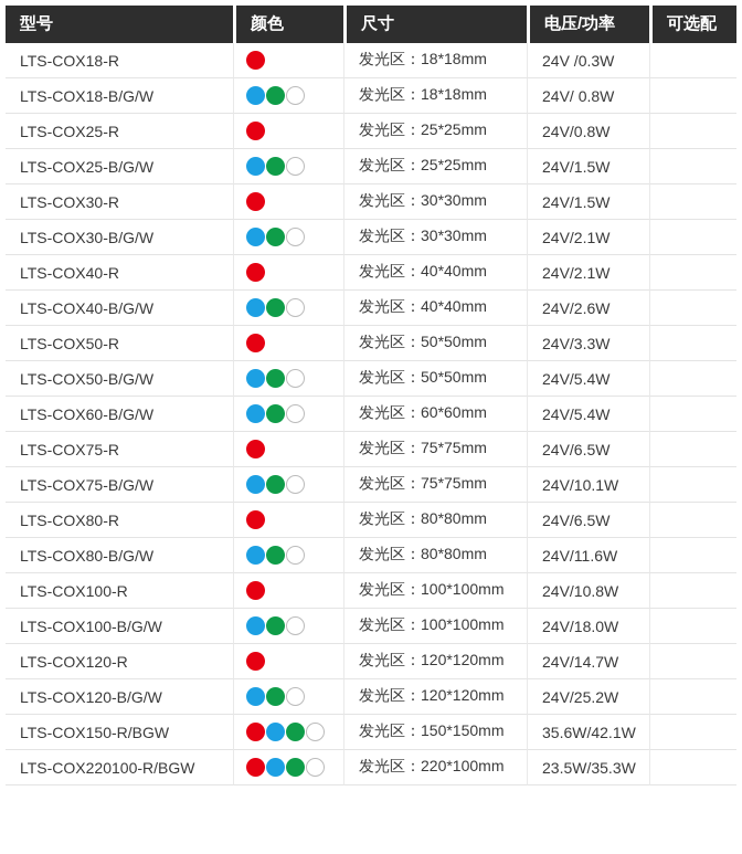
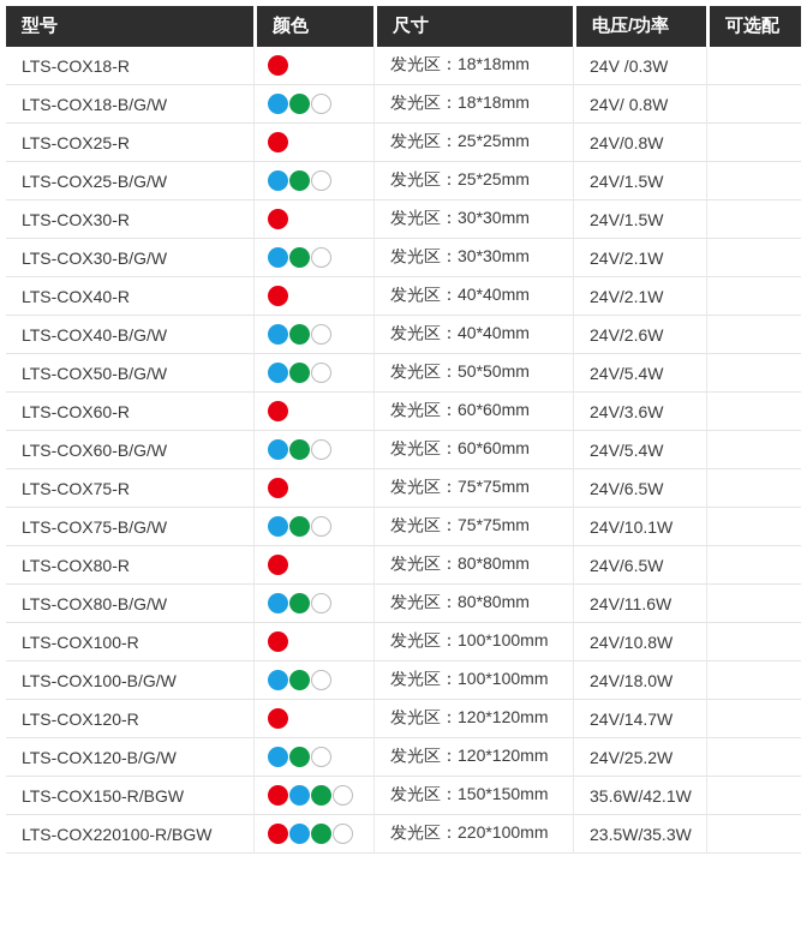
  型号	颜色	尺寸	电压/功率	可选配
  LTS-COX18-R		发光区：18*18mm	24V /0.3W
  LTS-COX18-B/G/W		发光区：18*18mm	24V/ 0.8W
  LTS-COX25-R		发光区：25*25mm	24V/0.8W
  LTS-COX25-B/G/W		发光区：25*25mm	24V/1.5W
  LTS-COX30-R		发光区：30*30mm	24V/1.5W
  LTS-COX30-B/G/W		发光区：30*30mm	24V/2.1W
  LTS-COX40-R		发光区：40*40mm	24V/2.1W
  LTS-COX40-B/G/W		发光区：40*40mm	24V/2.6W
- LTS-COX50-R		发光区：50*50mm	24V/3.3W
  LTS-COX50-B/G/W		发光区：50*50mm	24V/5.4W
+ LTS-COX60-R		发光区：60*60mm	24V/3.6W
  LTS-COX60-B/G/W		发光区：60*60mm	24V/5.4W
  LTS-COX75-R		发光区：75*75mm	24V/6.5W
  LTS-COX75-B/G/W		发光区：75*75mm	24V/10.1W
  LTS-COX80-R		发光区：80*80mm	24V/6.5W
  LTS-COX80-B/G/W		发光区：80*80mm	24V/11.6W
  LTS-COX100-R		发光区：100*100mm	24V/10.8W
  LTS-COX100-B/G/W		发光区：100*100mm	24V/18.0W
  LTS-COX120-R		发光区：120*120mm	24V/14.7W
  LTS-COX120-B/G/W		发光区：120*120mm	24V/25.2W
  LTS-COX150-R/BGW		发光区：150*150mm	35.6W/42.1W
  LTS-COX220100-R/BGW		发光区：220*100mm	23.5W/35.3W
